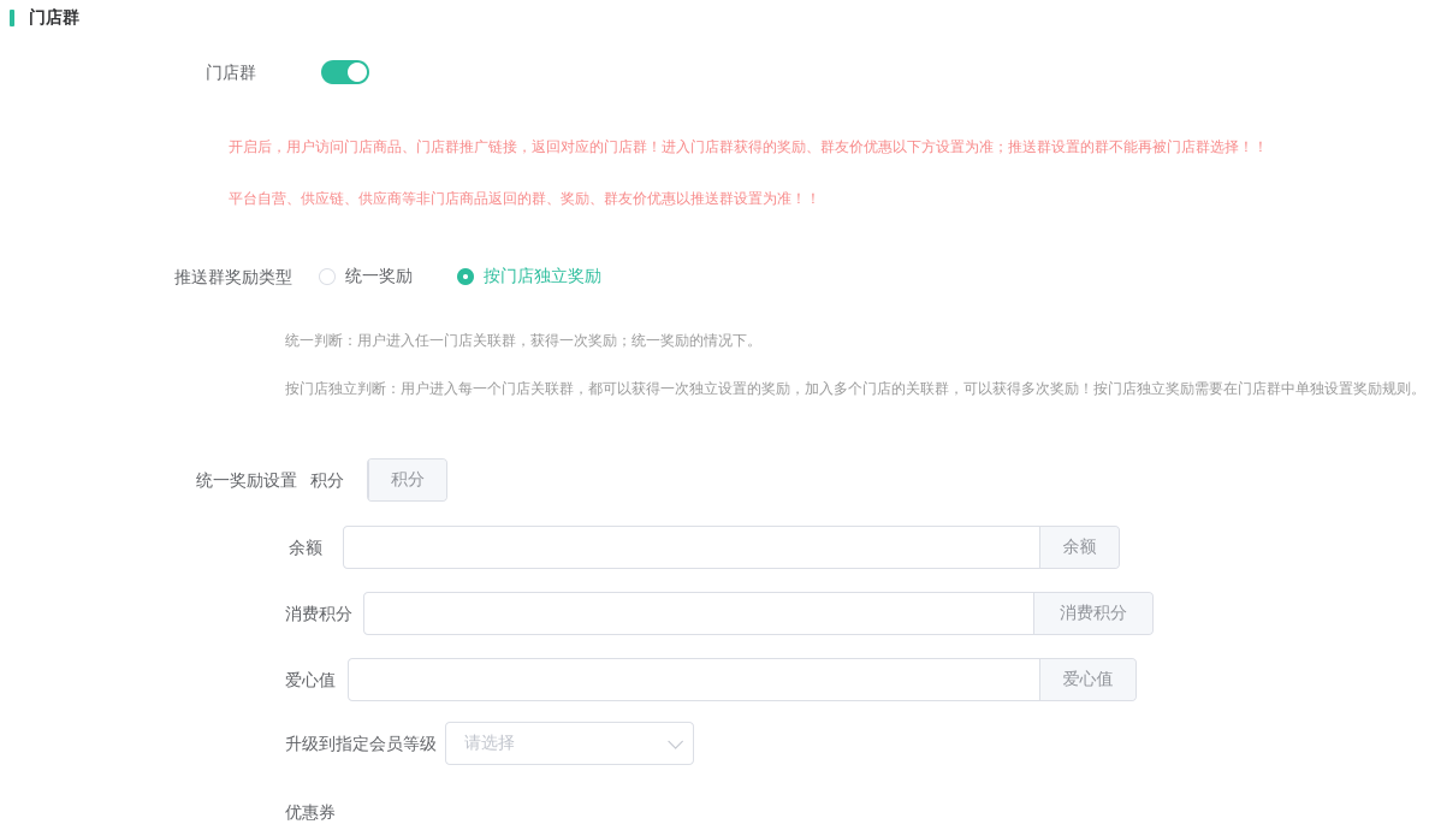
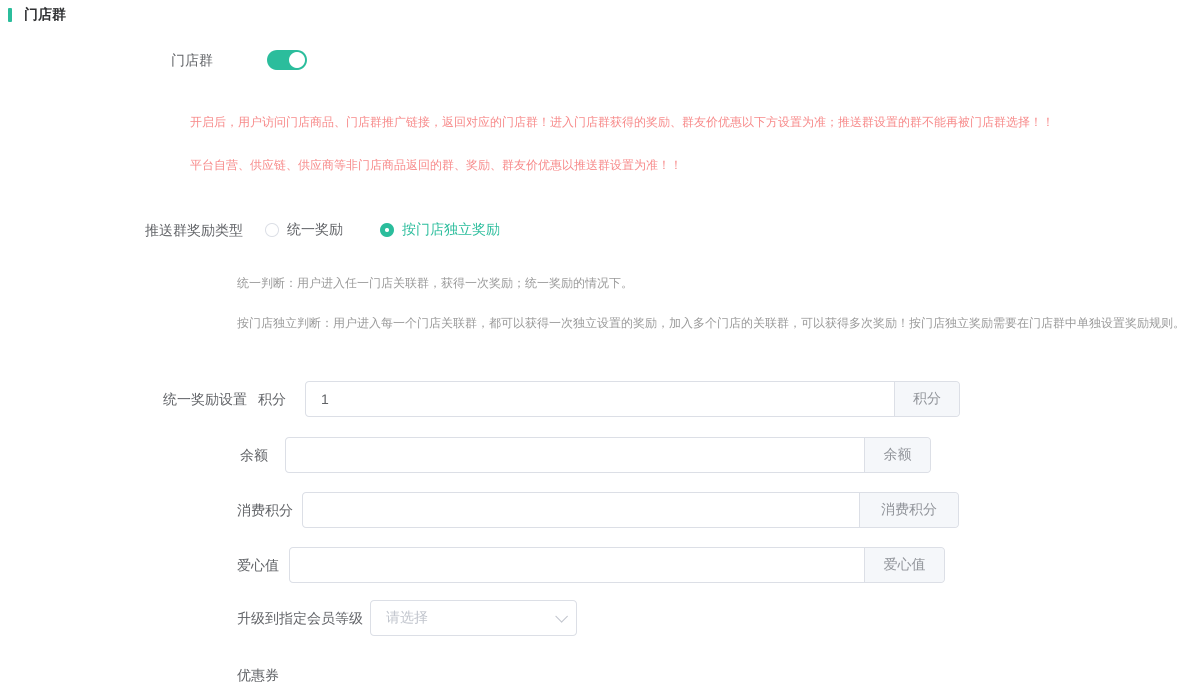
  门店群
  门店群
  开启后，用户访问门店商品、门店群推广链接，返回对应的门店群！进入门店群获得的奖励、群友价优惠以下方设置为准；推送群设置的群不能再被门店群选择！！
  平台自营、供应链、供应商等非门店商品返回的群、奖励、群友价优惠以推送群设置为准！！
  推送群奖励类型
  统一奖励
  按门店独立奖励
  统一判断：用户进入任一门店关联群，获得一次奖励；统一奖励的情况下。
  按门店独立判断：用户进入每一个门店关联群，都可以获得一次独立设置的奖励，加入多个门店的关联群，可以获得多次奖励！按门店独立奖励需要在门店群中单独设置奖励规则。
  统一奖励设置
  积分
+ 1
  积分
  余额
  余额
  消费积分
  消费积分
  爱心值
  爱心值
  升级到指定会员等级
  请选择
  优惠券
